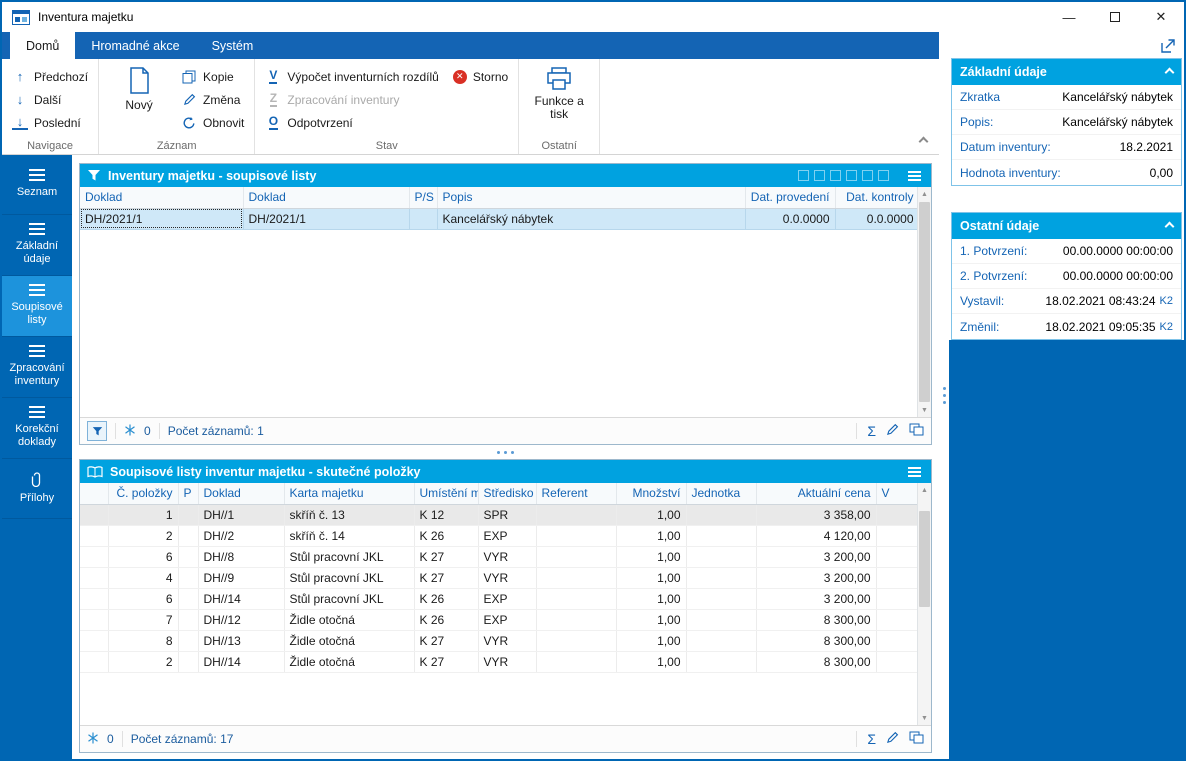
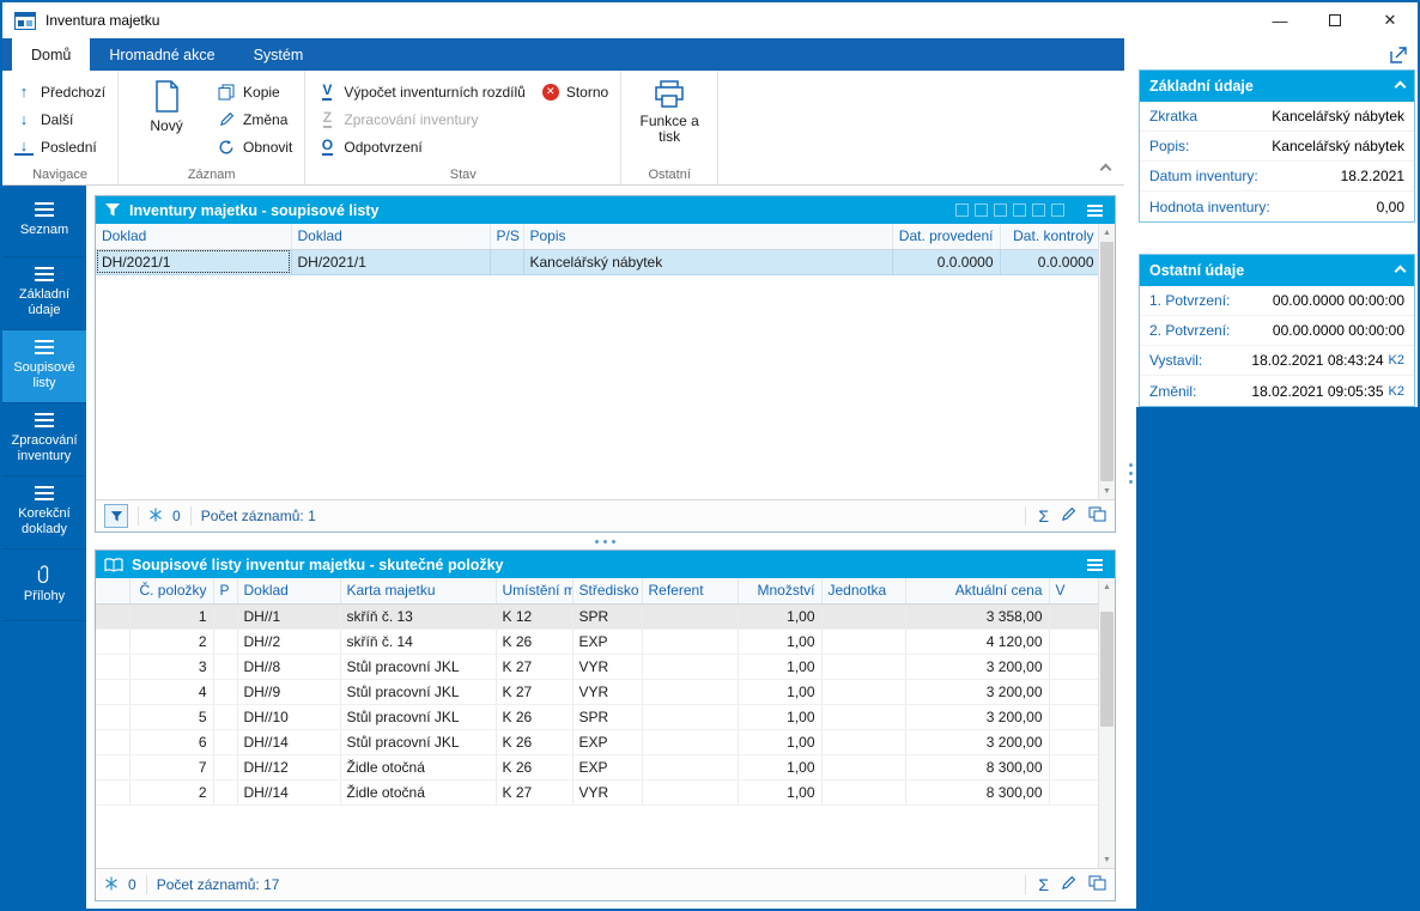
  Inventura majetku
  —
  ✕
  Domů
  Hromadné akce
  Systém
  ↑
  Předchozí
  ↓
  Další
  ↓
  Poslední
  Navigace
  Nový
  Kopie
  Změna
  Obnovit
  Záznam
  V
  Výpočet inventurních rozdílů
  ✕
  Storno
  Z
  Zpracování inventury
  O
  Odpotvrzení
  Stav
  Funkce a tisk
  Ostatní
  Seznam
  Základní údaje
  Soupisové listy
  Zpracování inventury
  Korekční doklady
  Přílohy
  Inventury majetku - soupisové listy
  Doklad	Doklad	P/S	Popis	Dat. provedení	Dat. kontroly
  DH/2021/1	DH/2021/1		Kancelářský nábytek	0.0.0000	0.0.0000
  0
  Počet záznamů: 1
  Σ
  Soupisové listy inventur majetku - skutečné položky
  	Č. položky	P	Doklad	Karta majetku	Umístění m	Středisko	Referent	Množství	Jednotka	Aktuální cena	V
  	1		DH//1	skříň č. 13	K 12	SPR		1,00		3 358,00
  	2		DH//2	skříň č. 14	K 26	EXP		1,00		4 120,00
- 	6		DH//8	Stůl pracovní JKL	K 27	VYR		1,00		3 200,00
+ 	3		DH//8	Stůl pracovní JKL	K 27	VYR		1,00		3 200,00
  	4		DH//9	Stůl pracovní JKL	K 27	VYR		1,00		3 200,00
+ 	5		DH//10	Stůl pracovní JKL	K 26	SPR		1,00		3 200,00
  	6		DH//14	Stůl pracovní JKL	K 26	EXP		1,00		3 200,00
  	7		DH//12	Židle otočná	K 26	EXP		1,00		8 300,00
- 	8		DH//13	Židle otočná	K 27	VYR		1,00		8 300,00
  	2		DH//14	Židle otočná	K 27	VYR		1,00		8 300,00
  0
  Počet záznamů: 17
  Σ
  Základní údaje
  Zkratka
  Kancelářský nábytek
  Popis:
  Kancelářský nábytek
  Datum inventury:
  18.2.2021
  Hodnota inventury:
  0,00
  Ostatní údaje
  1. Potvrzení:
  00.00.0000 00:00:00
  2. Potvrzení:
  00.00.0000 00:00:00
  Vystavil:
  18.02.2021 08:43:24
  K2
  Změnil:
  18.02.2021 09:05:35
  K2
